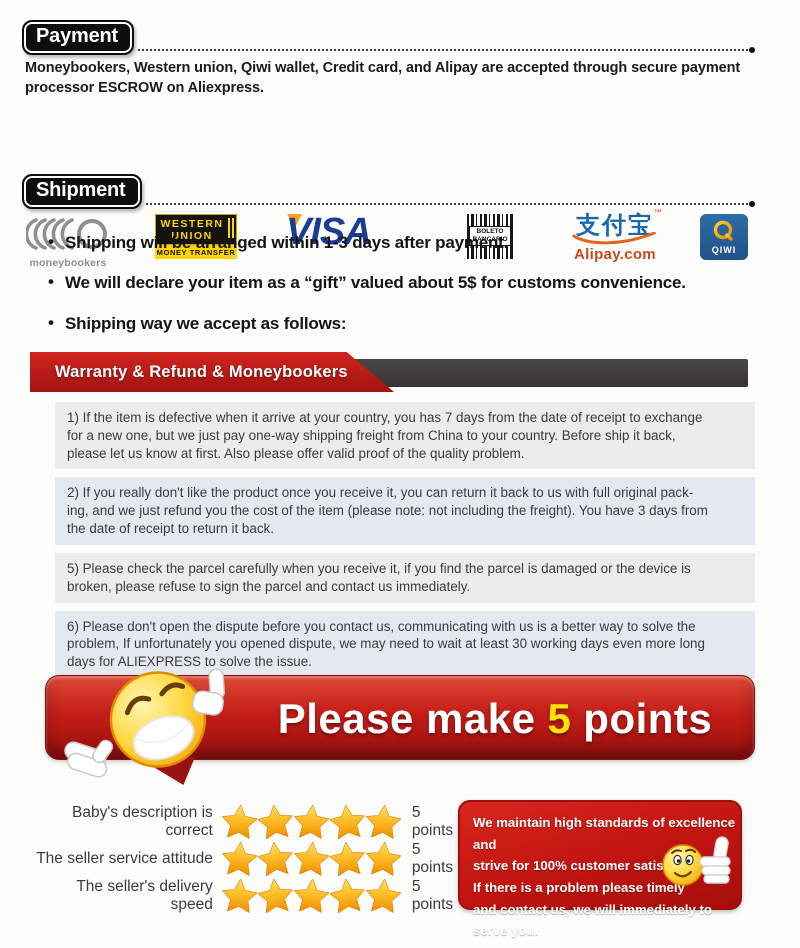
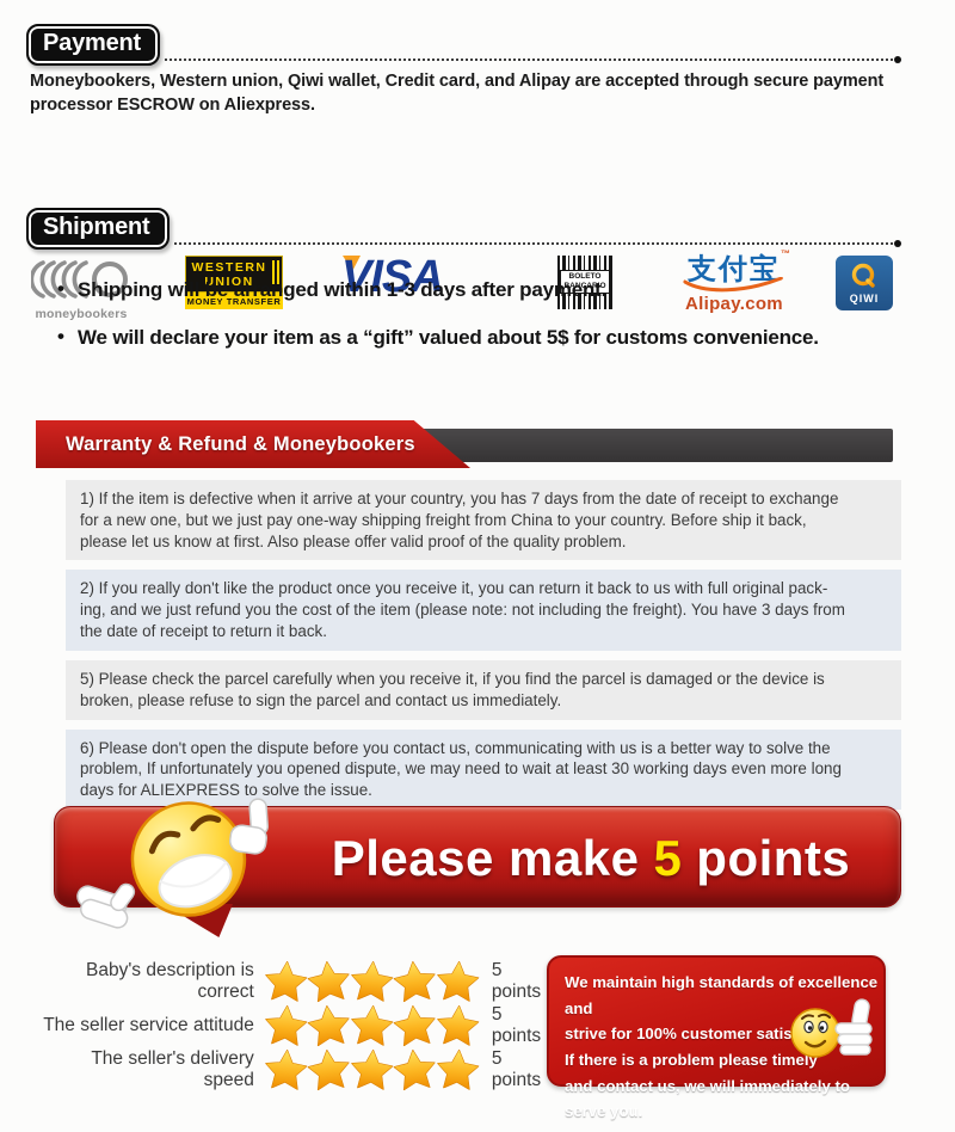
  Payment
  Moneybookers, Western union, Qiwi wallet, Credit card, and Alipay are accepted through secure payment processor ESCROW on Aliexpress.
  moneybookers
  WESTERN
  UNION
  MONEY TRANSFER
  VISA
  支付宝
  ™
  Alipay.com
  QIWI
  Shipment
  Shipping will be arranged within 1-3 days after payment.
  We will declare your item as a “gift” valued about 5$ for customs convenience.
- Shipping way we accept as follows:
  Warranty & Refund & Moneybookers
  1) If the item is defective when it arrive at your country, you has 7 days from the date of receipt to exchange
  for a new one, but we just pay one-way shipping freight from China to your country. Before ship it back,
  please let us know at first. Also please offer valid proof of the quality problem.
  2) If you really don't like the product once you receive it, you can return it back to us with full original pack-
  ing, and we just refund you the cost of the item (please note: not including the freight). You have 3 days from
  the date of receipt to return it back.
  5) Please check the parcel carefully when you receive it, if you find the parcel is damaged or the device is
  broken, please refuse to sign the parcel and contact us immediately.
  6) Please don't open the dispute before you contact us, communicating with us is a better way to solve the
  problem, If unfortunately you opened dispute, we may need to wait at least 30 working days even more long
  days for ALIEXPRESS to solve the issue.
  Please make
  5
  points
  Baby's description is correct
  5 points
  The seller service attitude
  5 points
  The seller's delivery speed
  5 points
  We maintain high standards of excellence and
  strive for 100% customer satis
  If there is a problem please timely
  and contact us, we will immediately to serve you.
